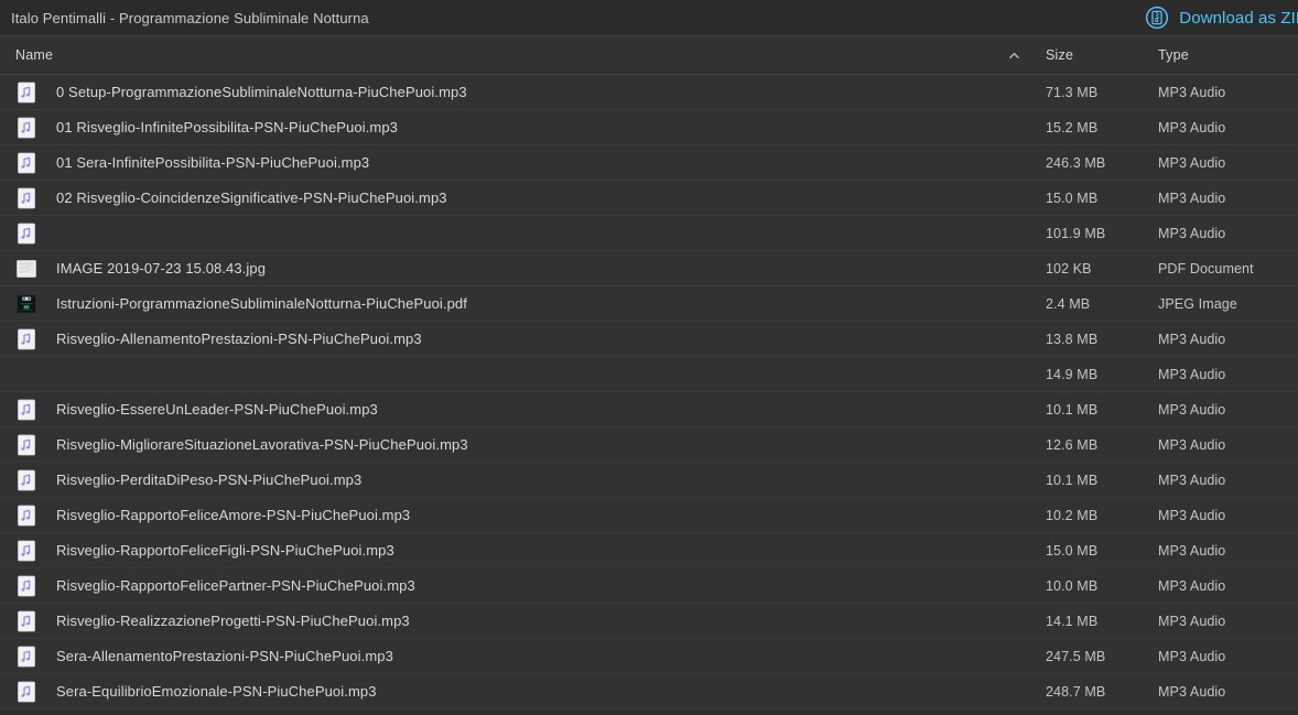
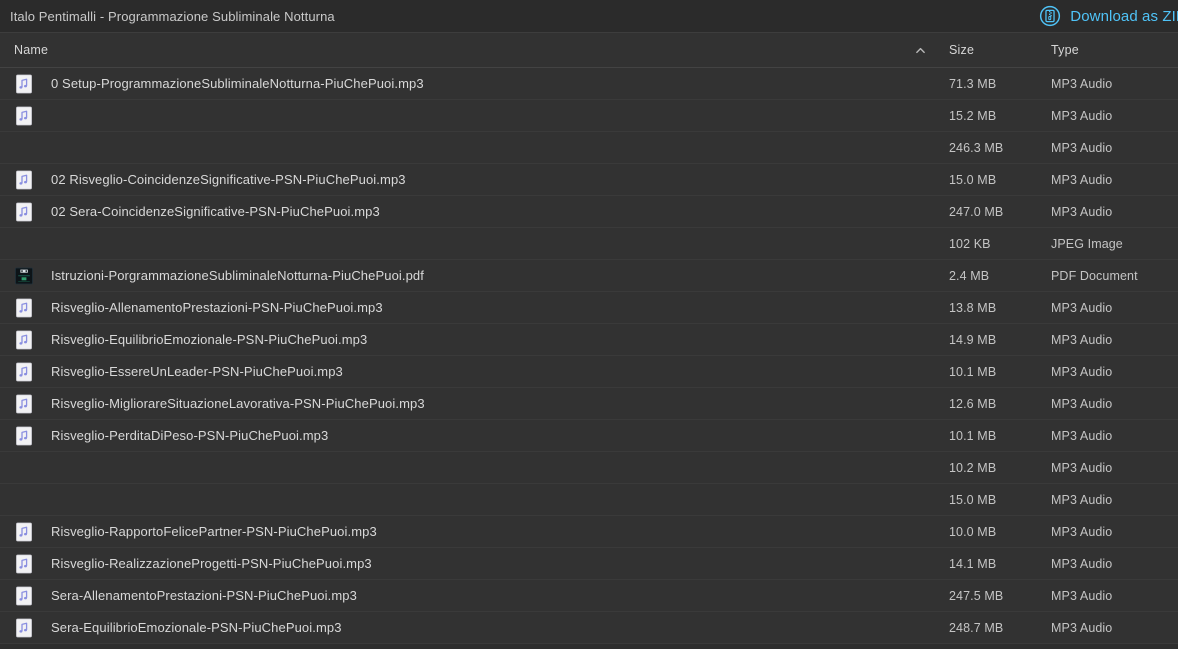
  Italo Pentimalli - Programmazione Subliminale Notturna
  Download as ZI
  Name
  Size
  Type
  0 Setup-ProgrammazioneSubliminaleNotturna-PiuChePuoi.mp3
  71.3 MB
  MP3 Audio
- 01 Risveglio-InfinitePossibilita-PSN-PiuChePuoi.mp3
  15.2 MB
  MP3 Audio
- 01 Sera-InfinitePossibilita-PSN-PiuChePuoi.mp3
  246.3 MB
  MP3 Audio
  02 Risveglio-CoincidenzeSignificative-PSN-PiuChePuoi.mp3
  15.0 MB
  MP3 Audio
+ 02 Sera-CoincidenzeSignificative-PSN-PiuChePuoi.mp3
- 101.9 MB
+ 247.0 MB
  MP3 Audio
- IMAGE 2019-07-23 15.08.43.jpg
  102 KB
- PDF Document
+ JPEG Image
  Istruzioni-PorgrammazioneSubliminaleNotturna-PiuChePuoi.pdf
  2.4 MB
- JPEG Image
+ PDF Document
  Risveglio-AllenamentoPrestazioni-PSN-PiuChePuoi.mp3
  13.8 MB
  MP3 Audio
+ Risveglio-EquilibrioEmozionale-PSN-PiuChePuoi.mp3
  14.9 MB
  MP3 Audio
  Risveglio-EssereUnLeader-PSN-PiuChePuoi.mp3
  10.1 MB
  MP3 Audio
  Risveglio-MigliorareSituazioneLavorativa-PSN-PiuChePuoi.mp3
  12.6 MB
  MP3 Audio
  Risveglio-PerditaDiPeso-PSN-PiuChePuoi.mp3
  10.1 MB
  MP3 Audio
- Risveglio-RapportoFeliceAmore-PSN-PiuChePuoi.mp3
  10.2 MB
  MP3 Audio
- Risveglio-RapportoFeliceFigli-PSN-PiuChePuoi.mp3
  15.0 MB
  MP3 Audio
  Risveglio-RapportoFelicePartner-PSN-PiuChePuoi.mp3
  10.0 MB
  MP3 Audio
  Risveglio-RealizzazioneProgetti-PSN-PiuChePuoi.mp3
  14.1 MB
  MP3 Audio
  Sera-AllenamentoPrestazioni-PSN-PiuChePuoi.mp3
  247.5 MB
  MP3 Audio
  Sera-EquilibrioEmozionale-PSN-PiuChePuoi.mp3
  248.7 MB
  MP3 Audio
